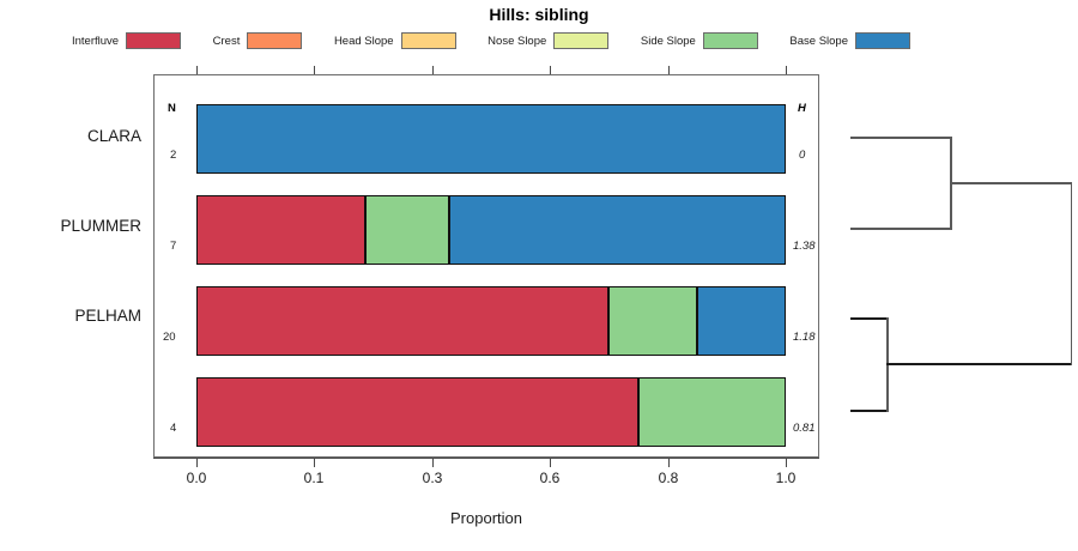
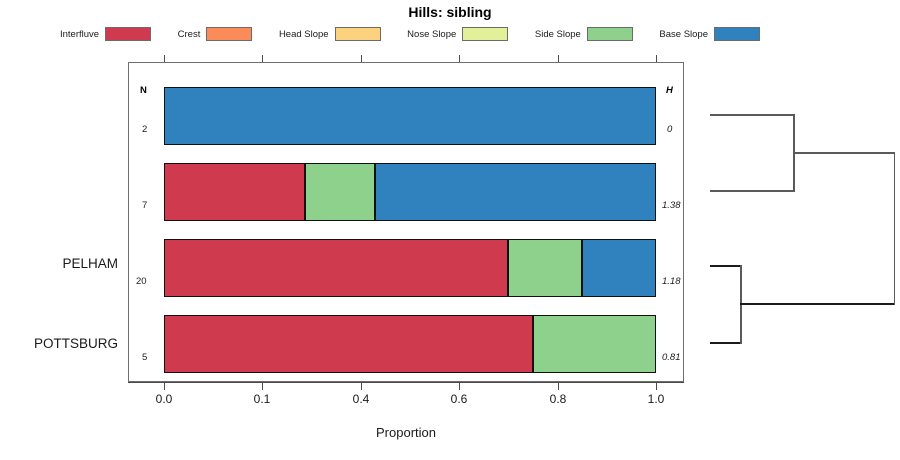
  Hills: sibling
  Interfluve
  Crest
  Head Slope
  Nose Slope
  Side Slope
  Base Slope
  N
  H
- CLARA
- PLUMMER
  PELHAM
+ POTTSBURG
  2
  7
  20
- 4
+ 5
  0
  1.38
  1.18
  0.81
  0.0
  0.1
- 0.3
+ 0.4
  0.6
  0.8
  1.0
  Proportion
